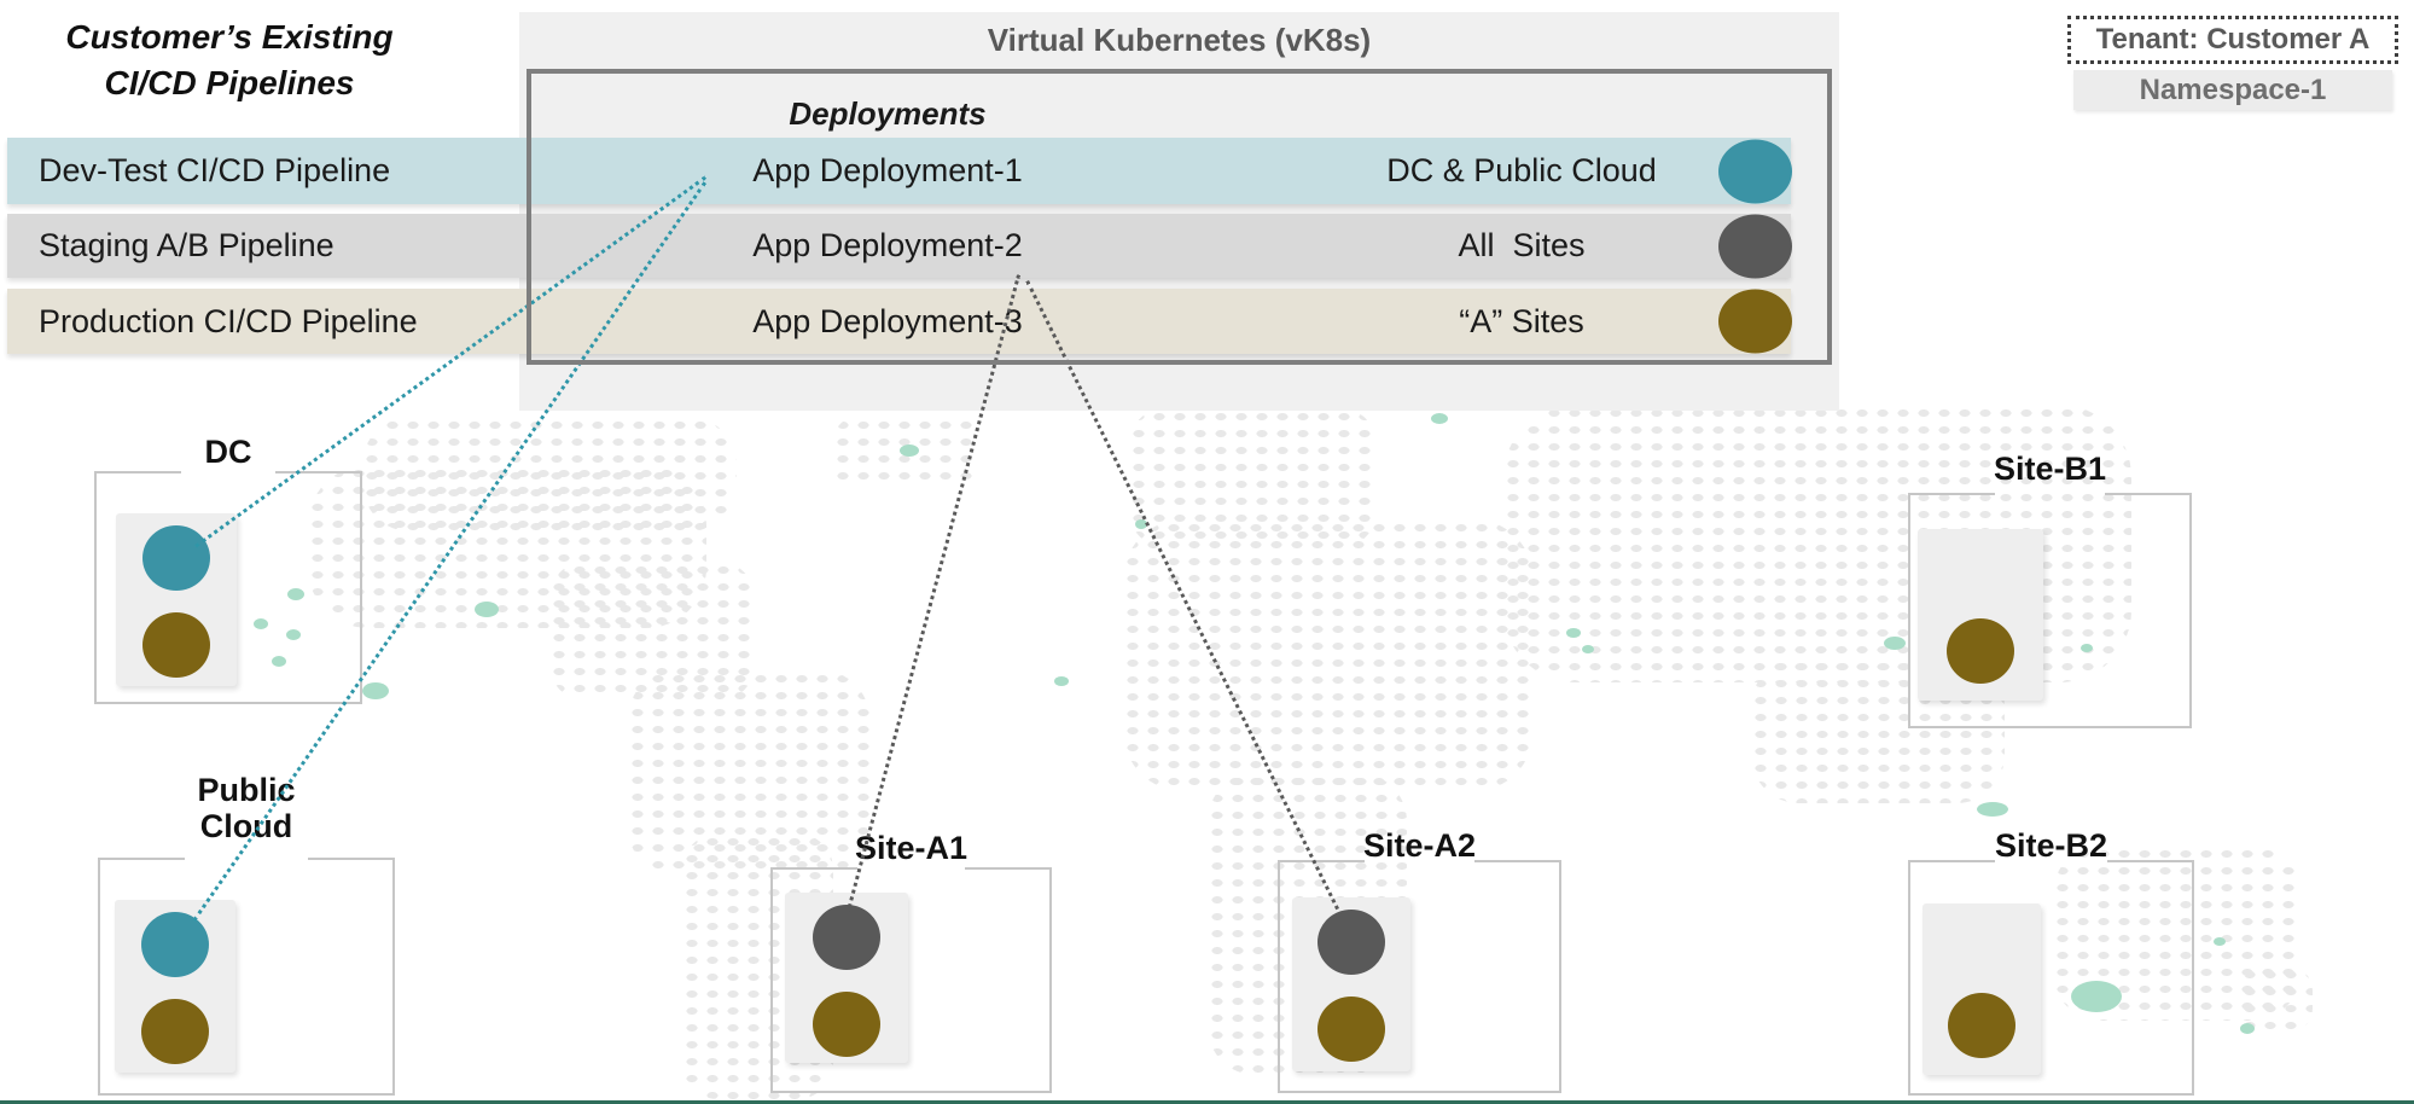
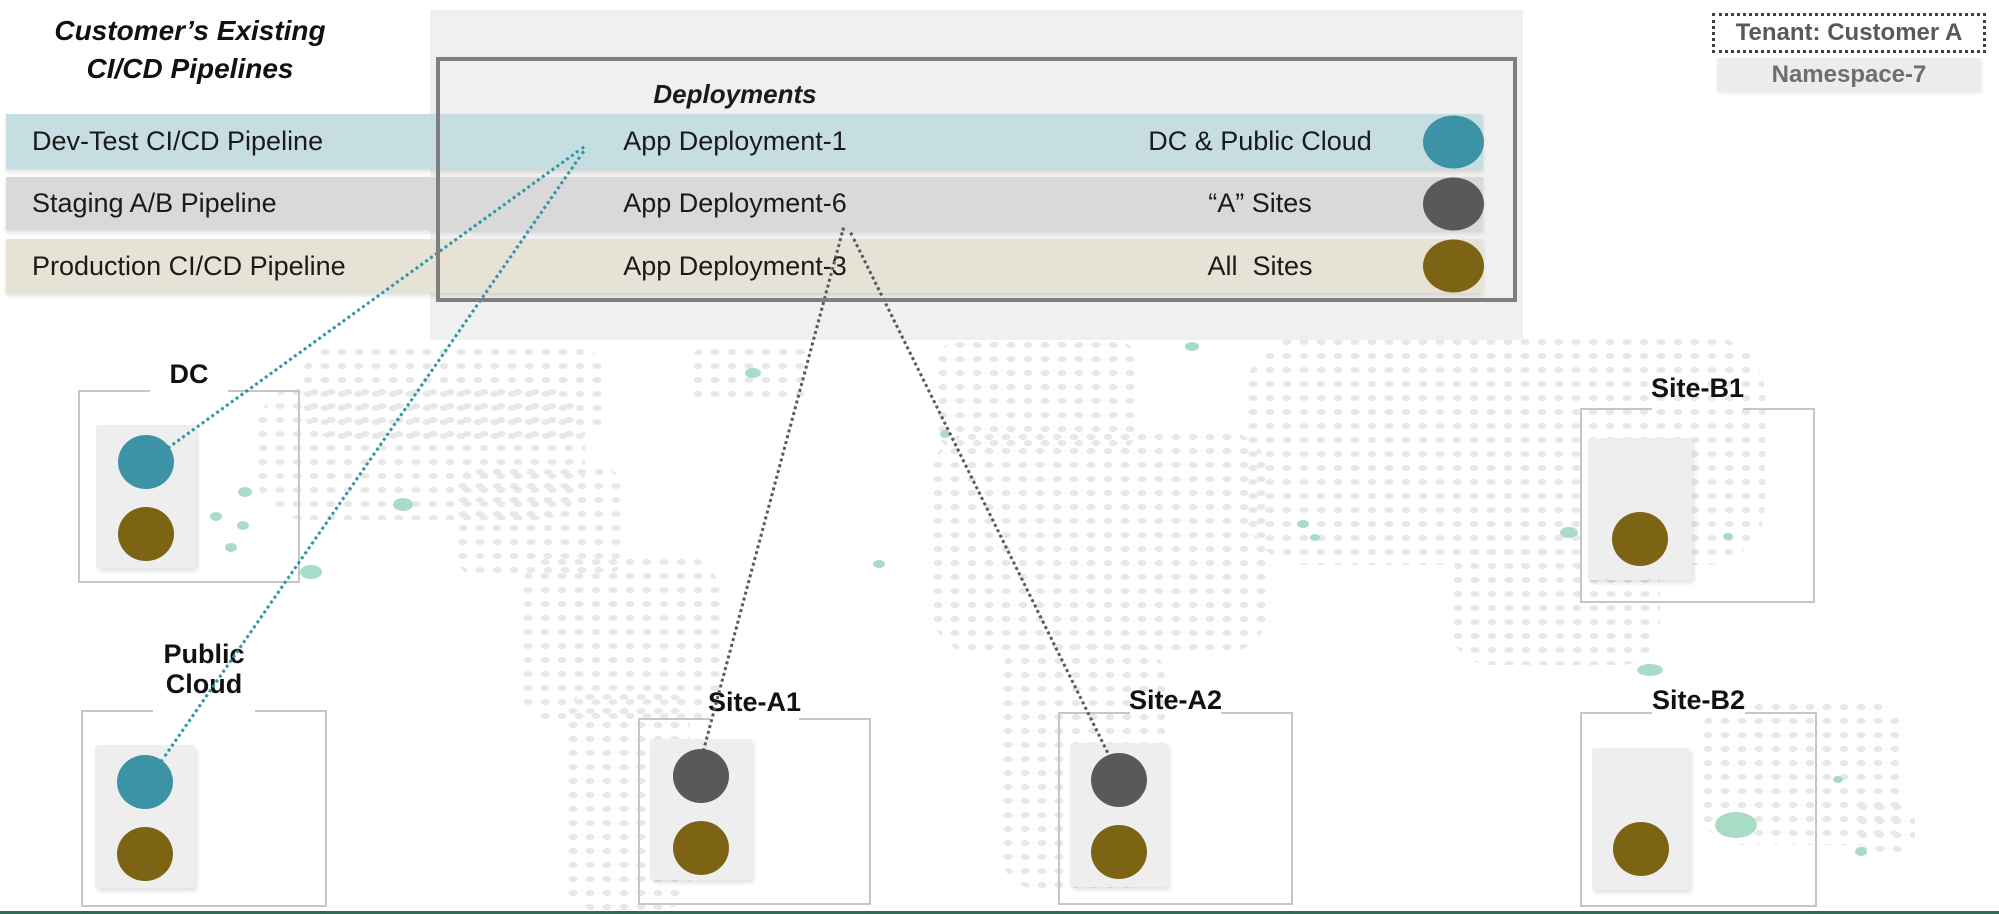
  Customer’s Existing
  CI/CD Pipelines
- Virtual Kubernetes (vK8s)
  Deployments
  Dev-Test CI/CD Pipeline
  App Deployment-1
  DC & Public Cloud
  Staging A/B Pipeline
- App Deployment-2
+ App Deployment-6
- All Sites
+ “A” Sites
  Production CI/CD Pipeline
  App Deployment-3
- “A” Sites
+ All Sites
  Tenant: Customer A
- Namespace-1
+ Namespace-7
  DC
  Public Cloud
  Site-A1
  Site-A2
  Site-B1
  Site-B2
